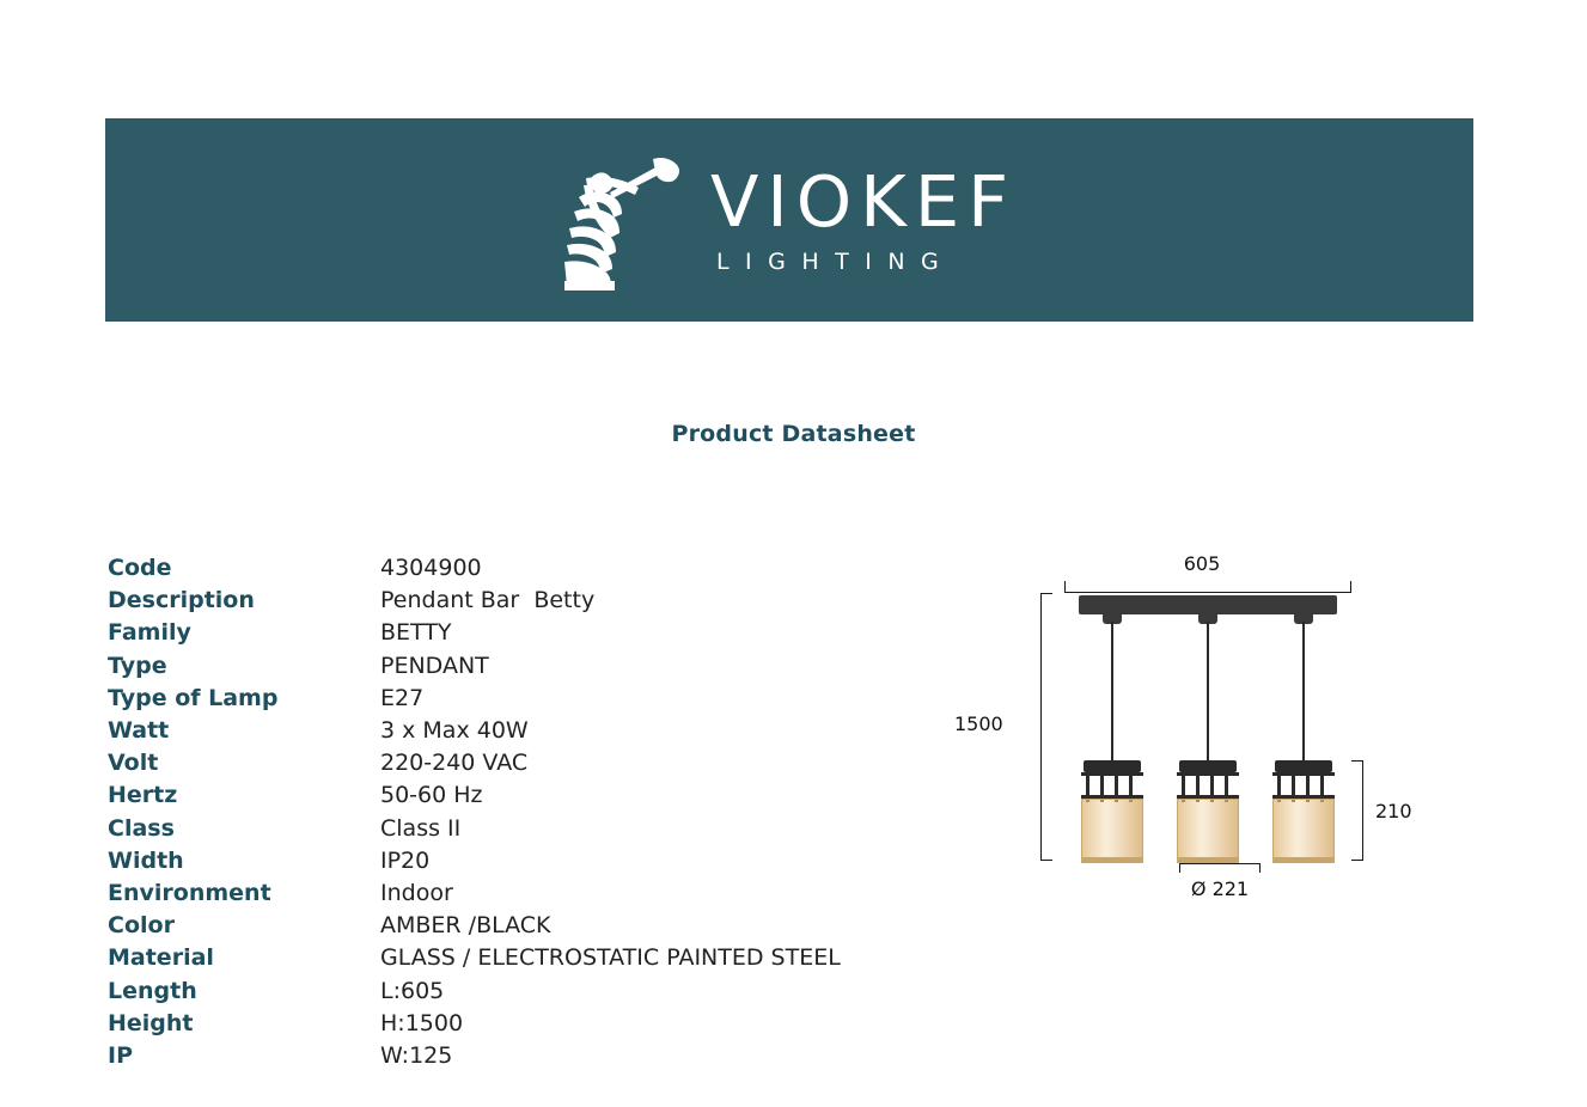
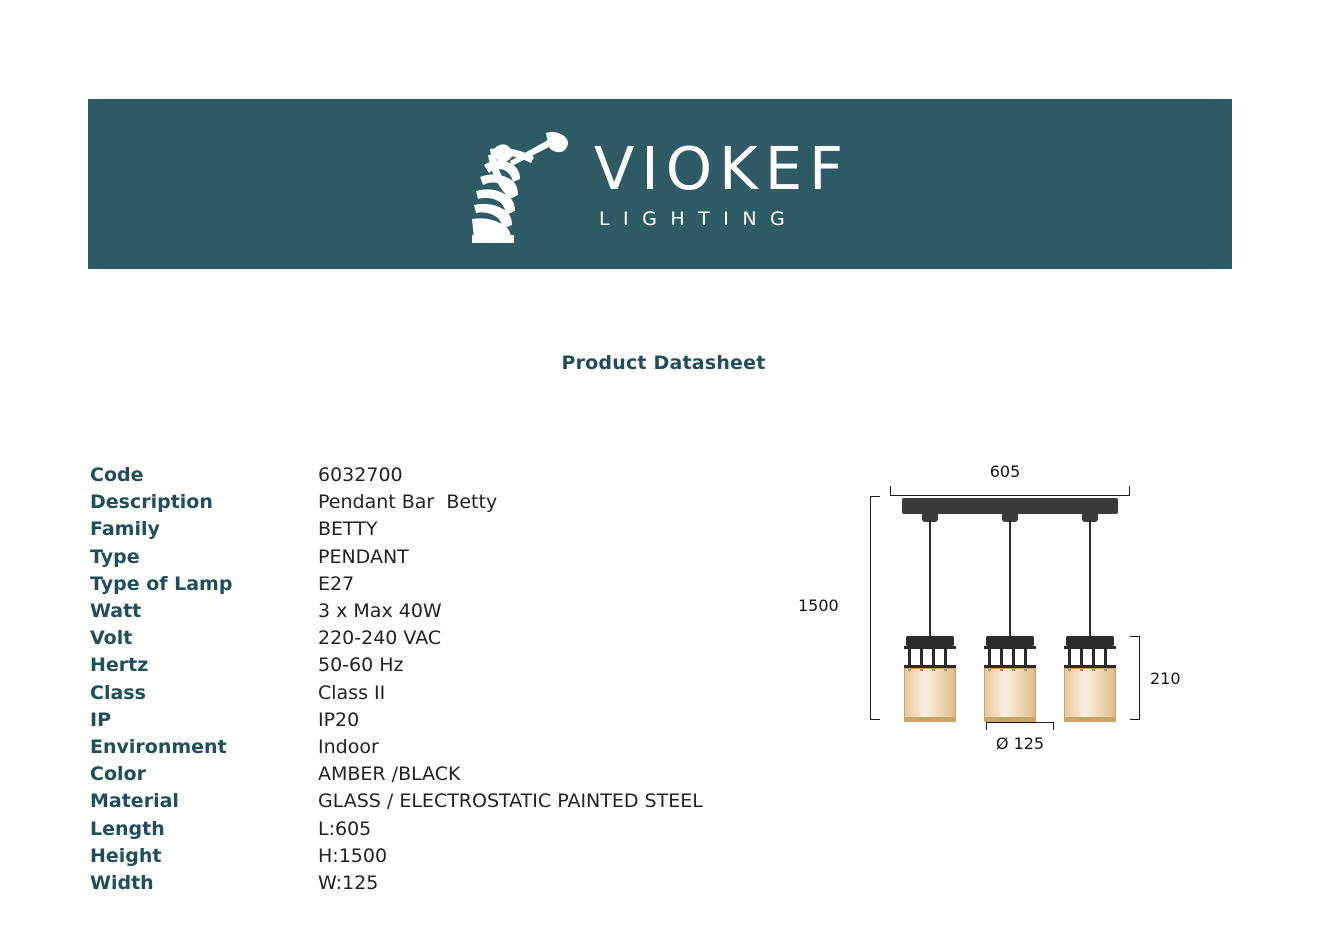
  VIOKEF
  LIGHTING
  Product Datasheet
- Code	4304900
+ Code	6032700
  Description	Pendant Bar Betty
  Family	BETTY
  Type	PENDANT
  Type of Lamp	E27
  Watt	3 x Max 40W
  Volt	220-240 VAC
  Hertz	50-60 Hz
  Class	Class II
- Width	IP20
+ IP	IP20
  Environment	Indoor
  Color	AMBER /BLACK
  Material	GLASS / ELECTROSTATIC PAINTED STEEL
  Length	L:605
  Height	H:1500
- IP	W:125
+ Width	W:125
  605
  1500
  210
- Ø 221
+ Ø 125
